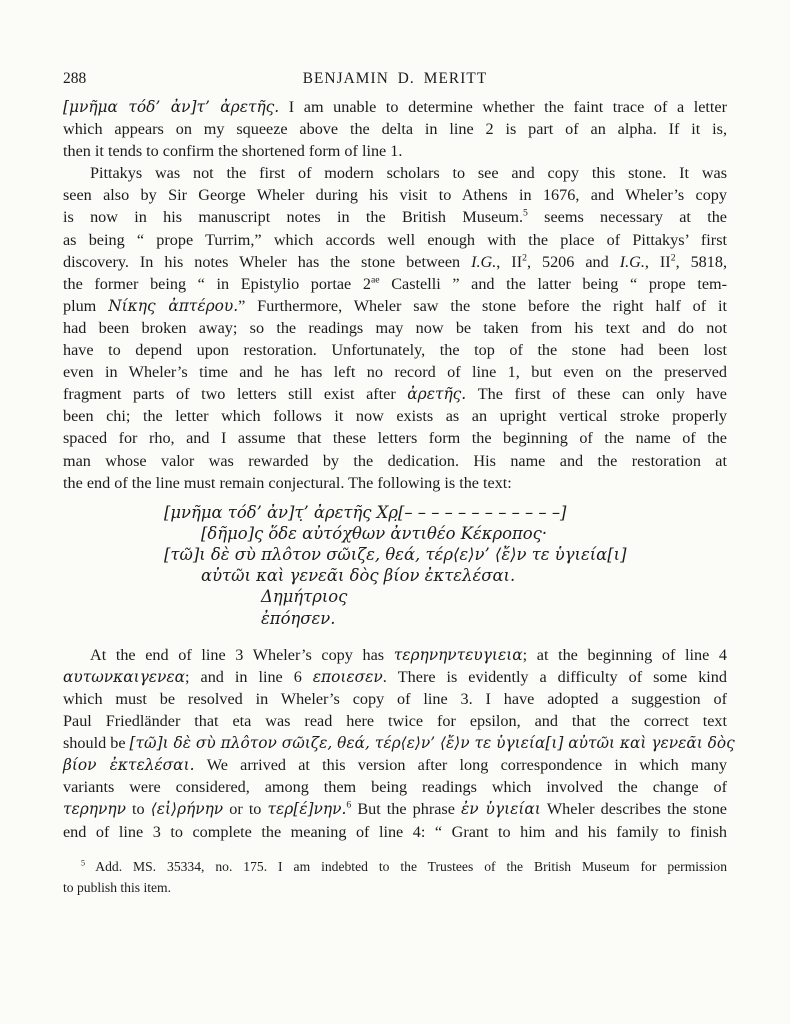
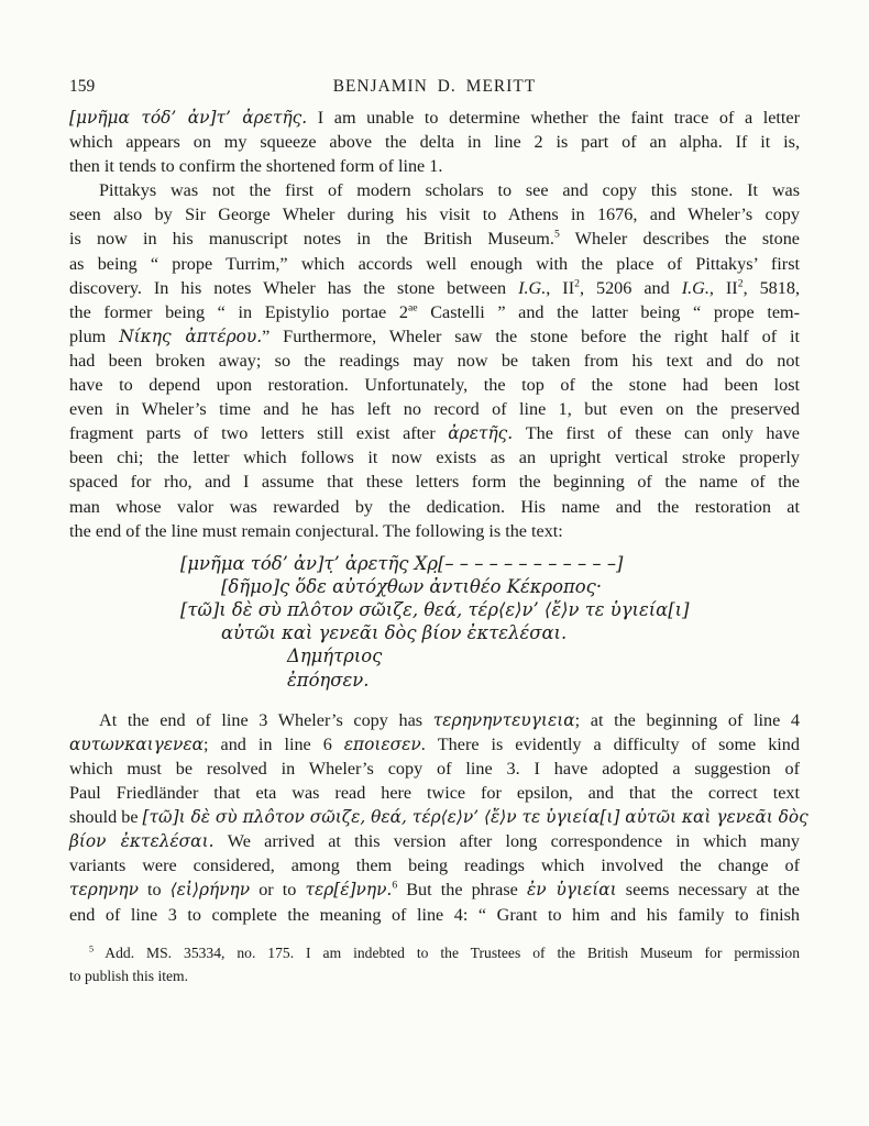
- 288
+ 159
  BENJAMIN D. MERITT
  [μνῆμα τόδ’ ἀν]τ’ ἀρετῆς. I am unable to determine whether the faint trace of a letter
  which appears on my squeeze above the delta in line 2 is part of an alpha. If it is,
  then it tends to confirm the shortened form of line 1.
  Pittakys was not the first of modern scholars to see and copy this stone. It was
  seen also by Sir George Wheler during his visit to Athens in 1676, and Wheler’s copy
- is now in his manuscript notes in the British Museum.5 seems necessary at the
+ is now in his manuscript notes in the British Museum.5 Wheler describes the stone
  as being “ prope Turrim,” which accords well enough with the place of Pittakys’ first
  discovery. In his notes Wheler has the stone between I.G., II2, 5206 and I.G., II2, 5818,
  the former being “ in Epistylio portae 2ae Castelli ” and the latter being “ prope tem-
  plum Νίκης ἀπτέρου.” Furthermore, Wheler saw the stone before the right half of it
  had been broken away; so the readings may now be taken from his text and do not
  have to depend upon restoration. Unfortunately, the top of the stone had been lost
  even in Wheler’s time and he has left no record of line 1, but even on the preserved
  fragment parts of two letters still exist after ἀρετῆς. The first of these can only have
  been chi; the letter which follows it now exists as an upright vertical stroke properly
  spaced for rho, and I assume that these letters form the beginning of the name of the
  man whose valor was rewarded by the dedication. His name and the restoration at
  the end of the line must remain conjectural. The following is the text:
  [μνῆμα τόδ’ ἀν]τ̣’ ἀρετῆς Χρ̣[– – – – – – – – – – – –]
  [δῆμο]ς ὅδε αὐτόχθων ἀντιθέο Κέκροπος·
  [τῶ]ι δὲ σὺ πλο̂τον σῶιζε, θεά, τέρ⟨ε⟩ν’ ⟨ἔ⟩ν τε ὑγιεία[ι]
  αὐτῶι καὶ γενεᾶι δὸς βίον ἐκτελέσαι.
  Δημήτριος
  ἐπόησεν.
  At the end of line 3 Wheler’s copy has τερηνηντευγιεια; at the beginning of line 4
  αυτωνκαιγενεα; and in line 6 εποιεσεν. There is evidently a difficulty of some kind
  which must be resolved in Wheler’s copy of line 3. I have adopted a suggestion of
  Paul Friedländer that eta was read here twice for epsilon, and that the correct text
  should be [τῶ]ι δὲ σὺ πλο̂τον σῶιζε, θεά, τέρ⟨ε⟩ν’ ⟨ἔ⟩ν τε ὑγιεία[ι] αὐτῶι καὶ γενεᾶι δὸς
  βίον ἐκτελέσαι. We arrived at this version after long correspondence in which many
  variants were considered, among them being readings which involved the change of
- τερηνην to ⟨εἰ⟩ρήνην or to τερ[έ]νην.6 But the phrase ἐν ὑγιείαι Wheler describes the stone
+ τερηνην to ⟨εἰ⟩ρήνην or to τερ[έ]νην.6 But the phrase ἐν ὑγιείαι seems necessary at the
  end of line 3 to complete the meaning of line 4: “ Grant to him and his family to finish
  5 Add. MS. 35334, no. 175. I am indebted to the Trustees of the British Museum for permission
  to publish this item.
